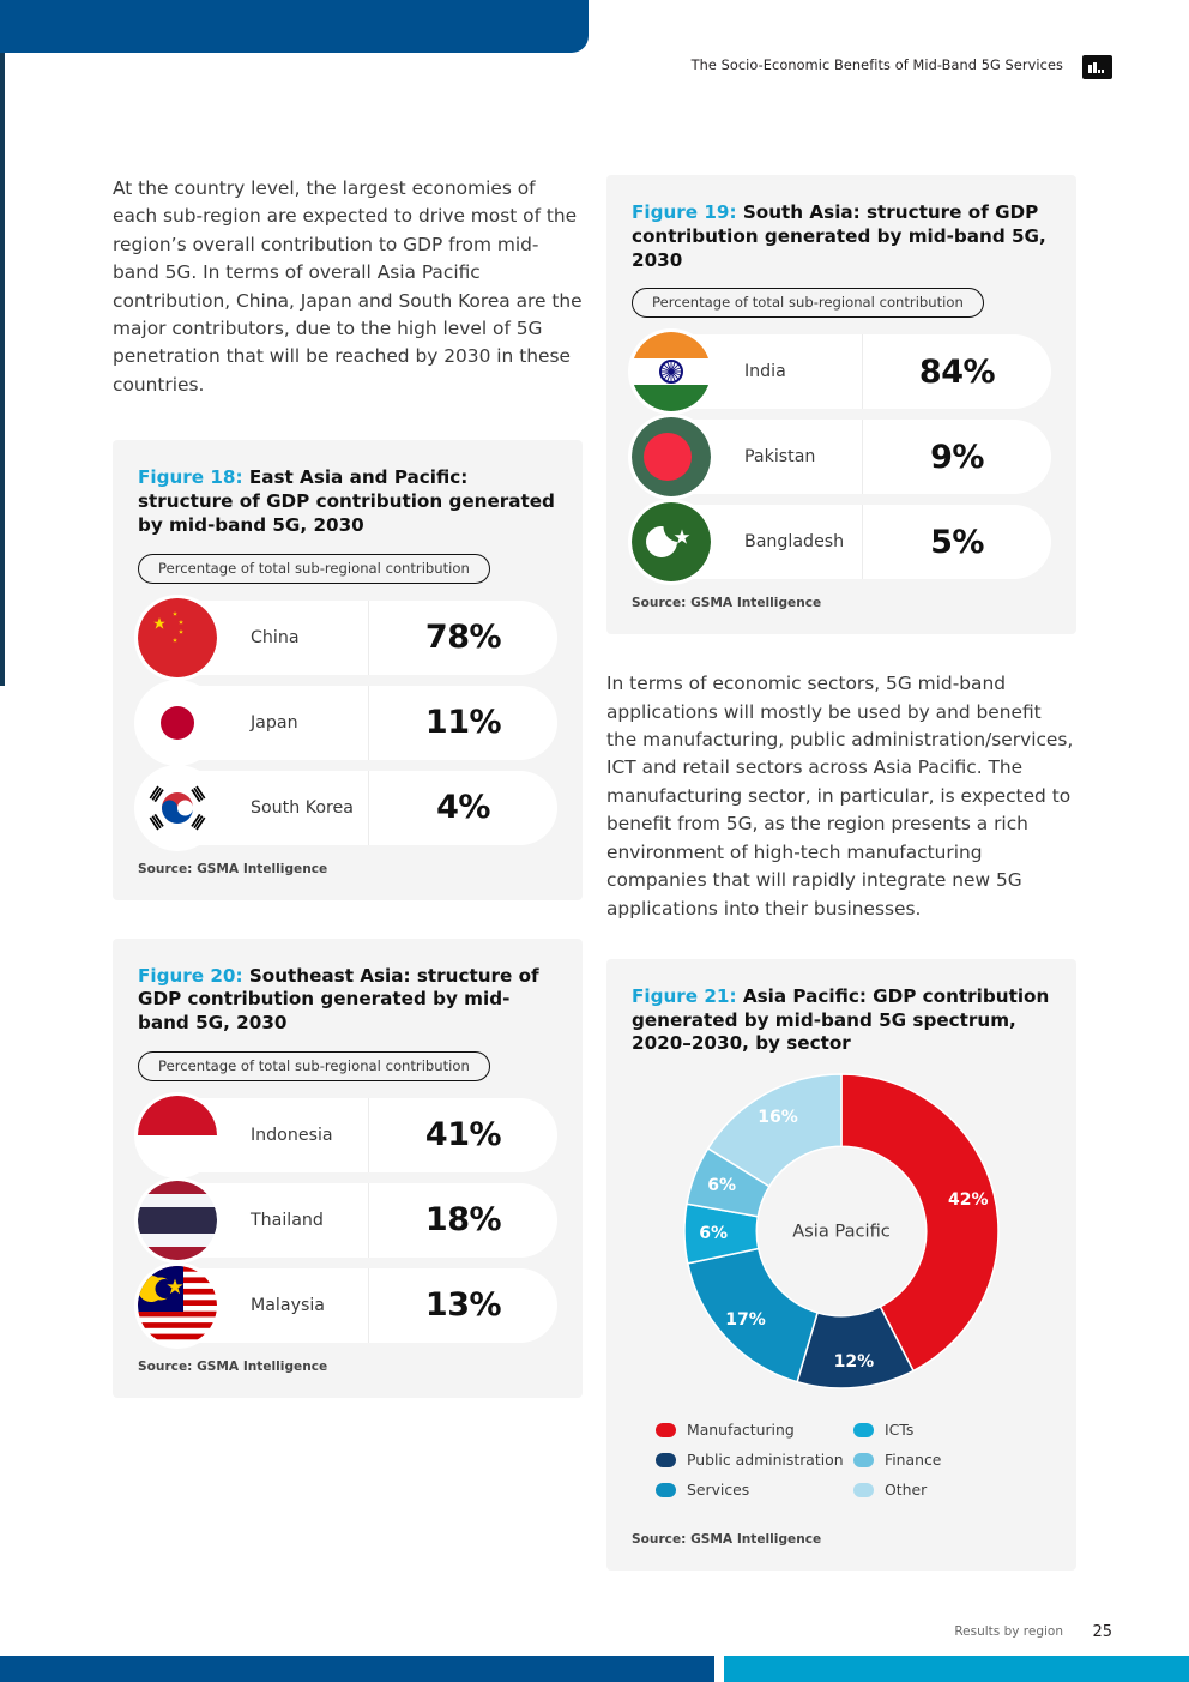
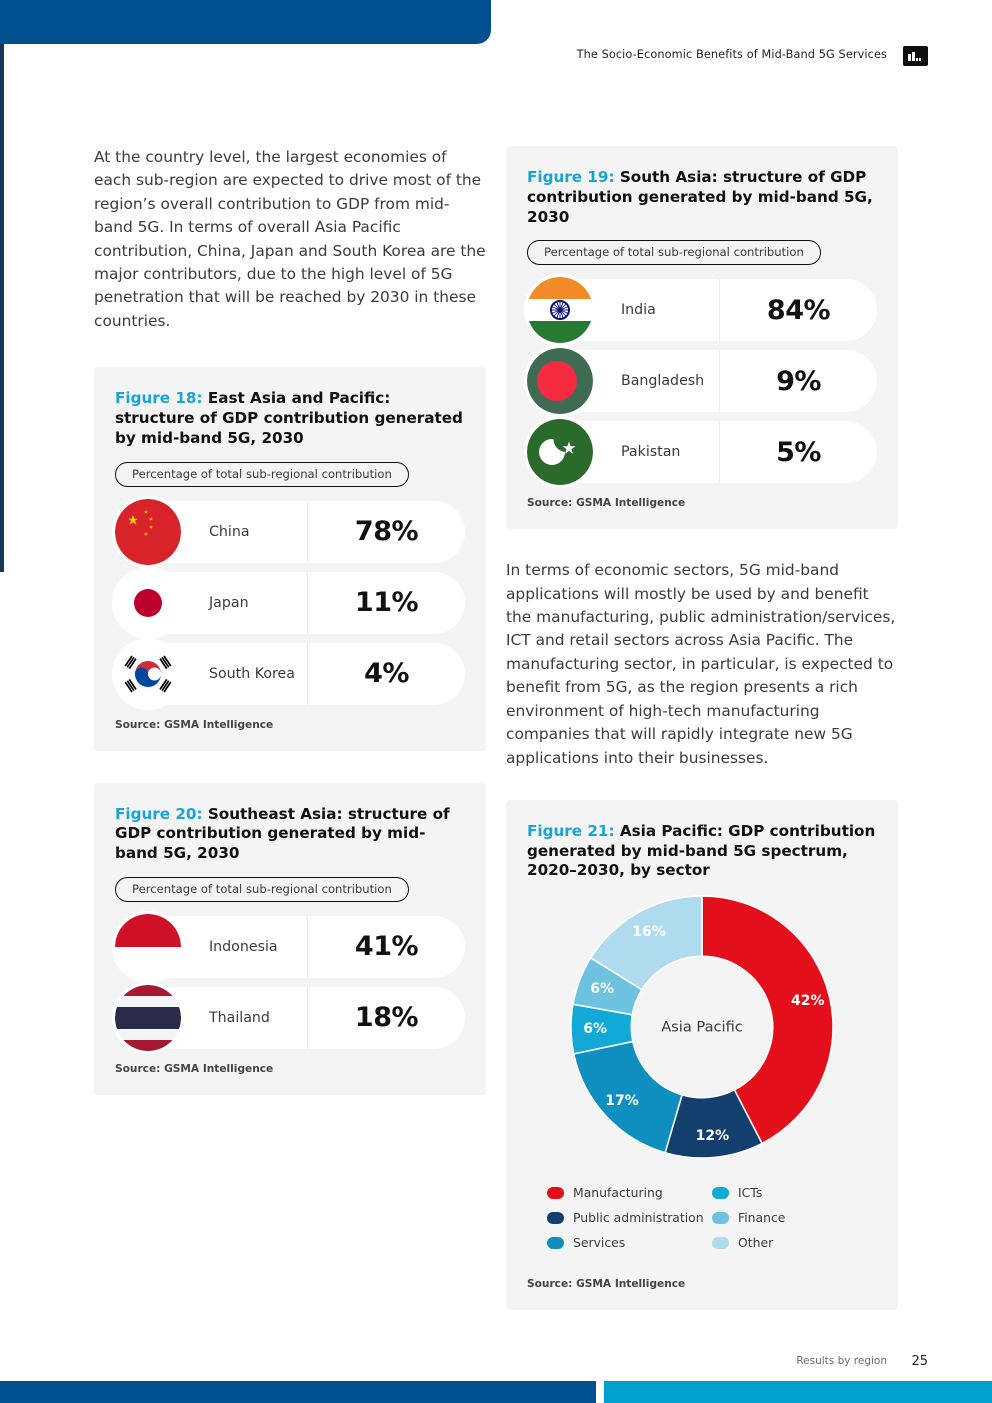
  The Socio-Economic Benefits of Mid-Band 5G Services
  Results by region
  25
  At the country level, the largest economies of each sub-region are expected to drive most of the region’s overall contribution to GDP from mid-band 5G. In terms of overall Asia Pacific contribution, China, Japan and South Korea are the major contributors, due to the high level of 5G penetration that will be reached by 2030 in these countries.
  Figure 18: East Asia and Pacific: structure of GDP contribution generated by mid-band 5G, 2030
  Percentage of total sub-regional contribution
  China
  78%
  Japan
  11%
  South Korea
  4%
  Source: GSMA Intelligence
  Figure 20: Southeast Asia: structure of GDP contribution generated by mid-band 5G, 2030
  Percentage of total sub-regional contribution
  Indonesia
  41%
  Thailand
  18%
- Malaysia
- 13%
  Source: GSMA Intelligence
  Figure 19: South Asia: structure of GDP contribution generated by mid-band 5G, 2030
  Percentage of total sub-regional contribution
  India
  84%
- Pakistan
+ Bangladesh
  9%
- Bangladesh
+ Pakistan
  5%
  Source: GSMA Intelligence
  In terms of economic sectors, 5G mid-band applications will mostly be used by and benefit the manufacturing, public administration/services, ICT and retail sectors across Asia Pacific. The manufacturing sector, in particular, is expected to benefit from 5G, as the region presents a rich environment of high-tech manufacturing companies that will rapidly integrate new 5G applications into their businesses.
  Figure 21: Asia Pacific: GDP contribution generated by mid-band 5G spectrum, 2020–2030, by sector
  Asia Pacific
  42%
  12%
  17%
  6%
  6%
  16%
  Manufacturing
  Public administration
  Services
  ICTs
  Finance
  Other
  Source: GSMA Intelligence
